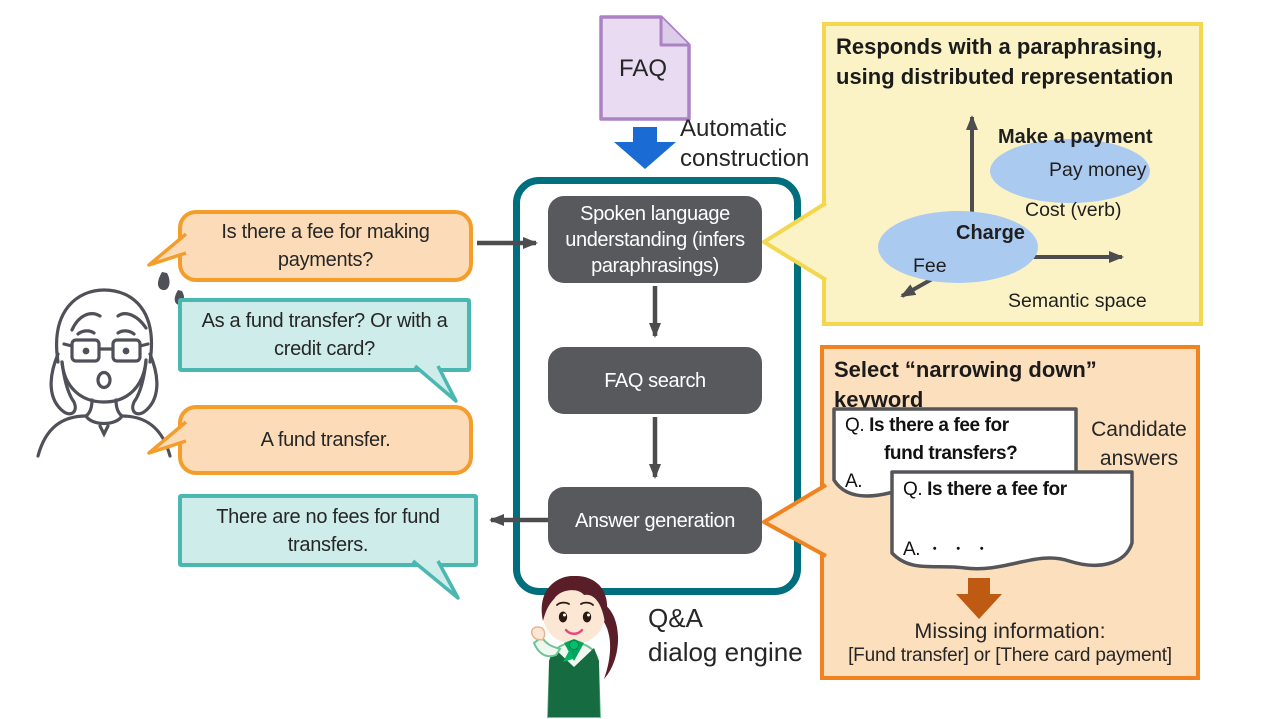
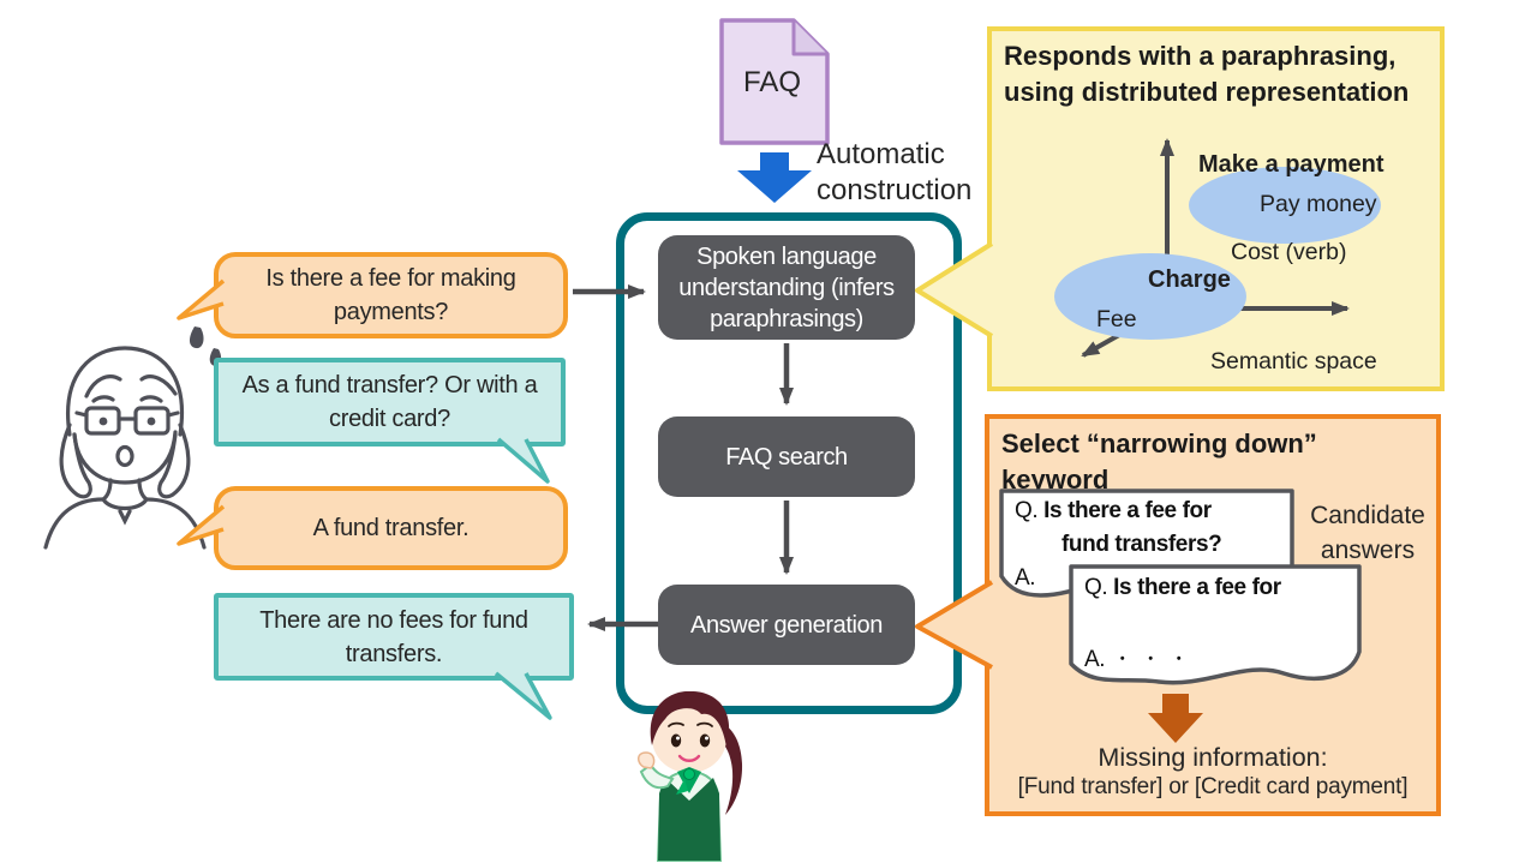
  FAQ
  Automatic
  construction
  Spoken language
  understanding (infers
  paraphrasings)
  FAQ search
  Answer generation
  Is there a fee for making
  payments?
  As a fund transfer? Or with a
  credit card?
  A fund transfer.
  There are no fees for fund
  transfers.
  Responds with a paraphrasing,
  using distributed representation
  Make a payment
  Pay money
  Cost (verb)
  Charge
  Fee
  Semantic space
  Select “narrowing down”
  keyword
  Q. Is there a fee for
  fund transfers?
  A.
  Q. Is there a fee for
  A. ・ ・ ・
  Candidate answers
  Missing information:
- [Fund transfer] or [There card payment]
+ [Fund transfer] or [Credit card payment]
- Q&A
- dialog engine
